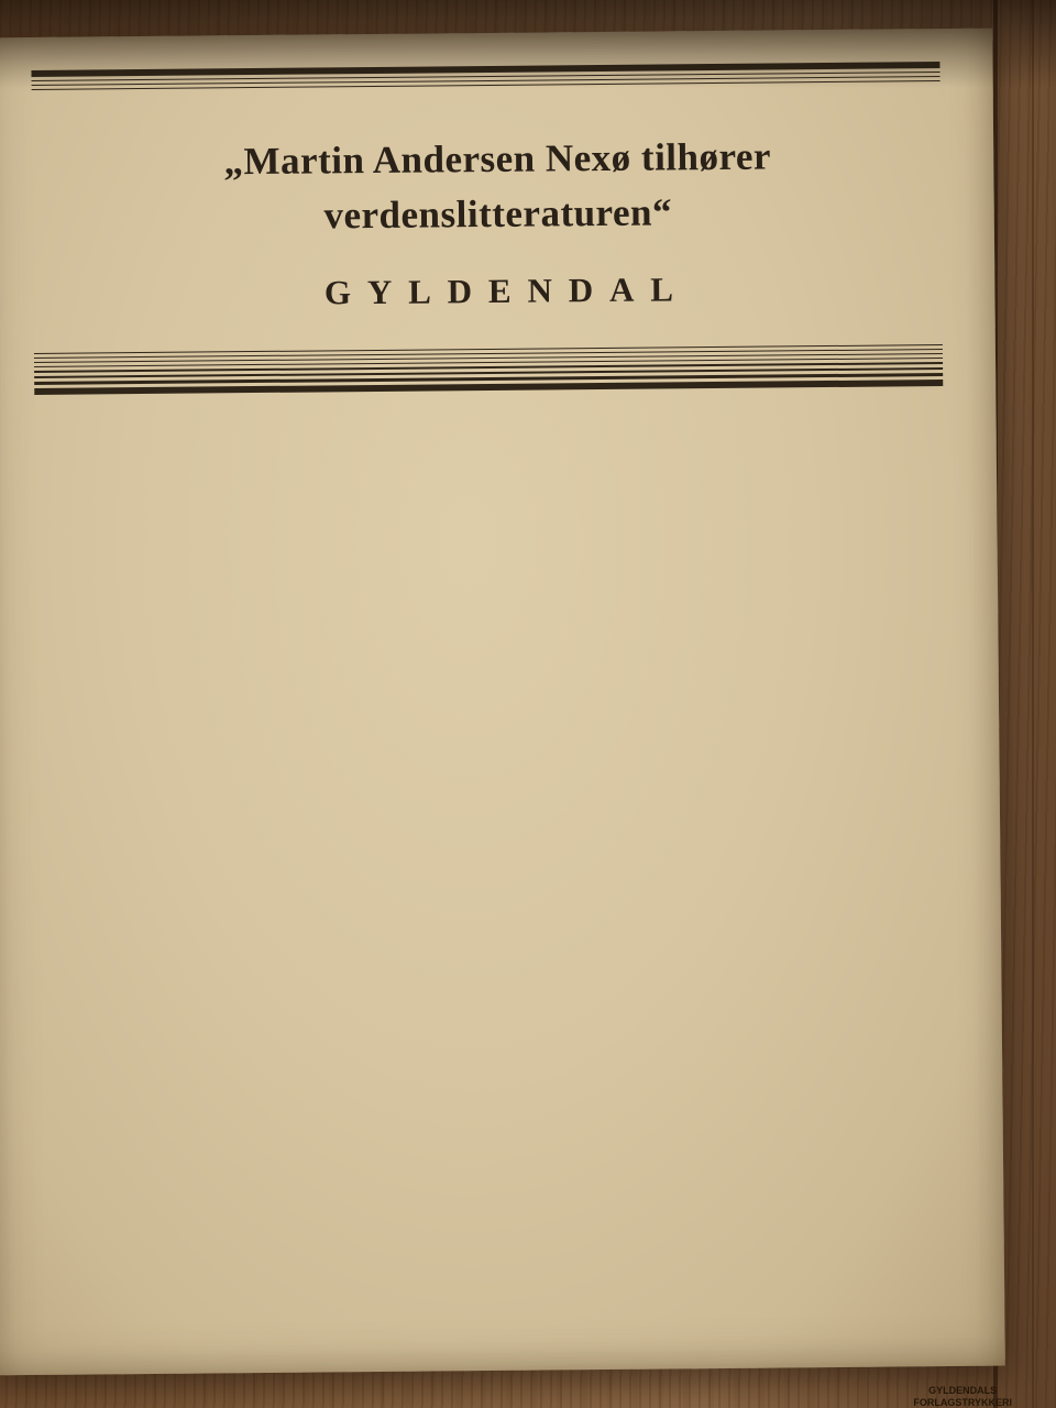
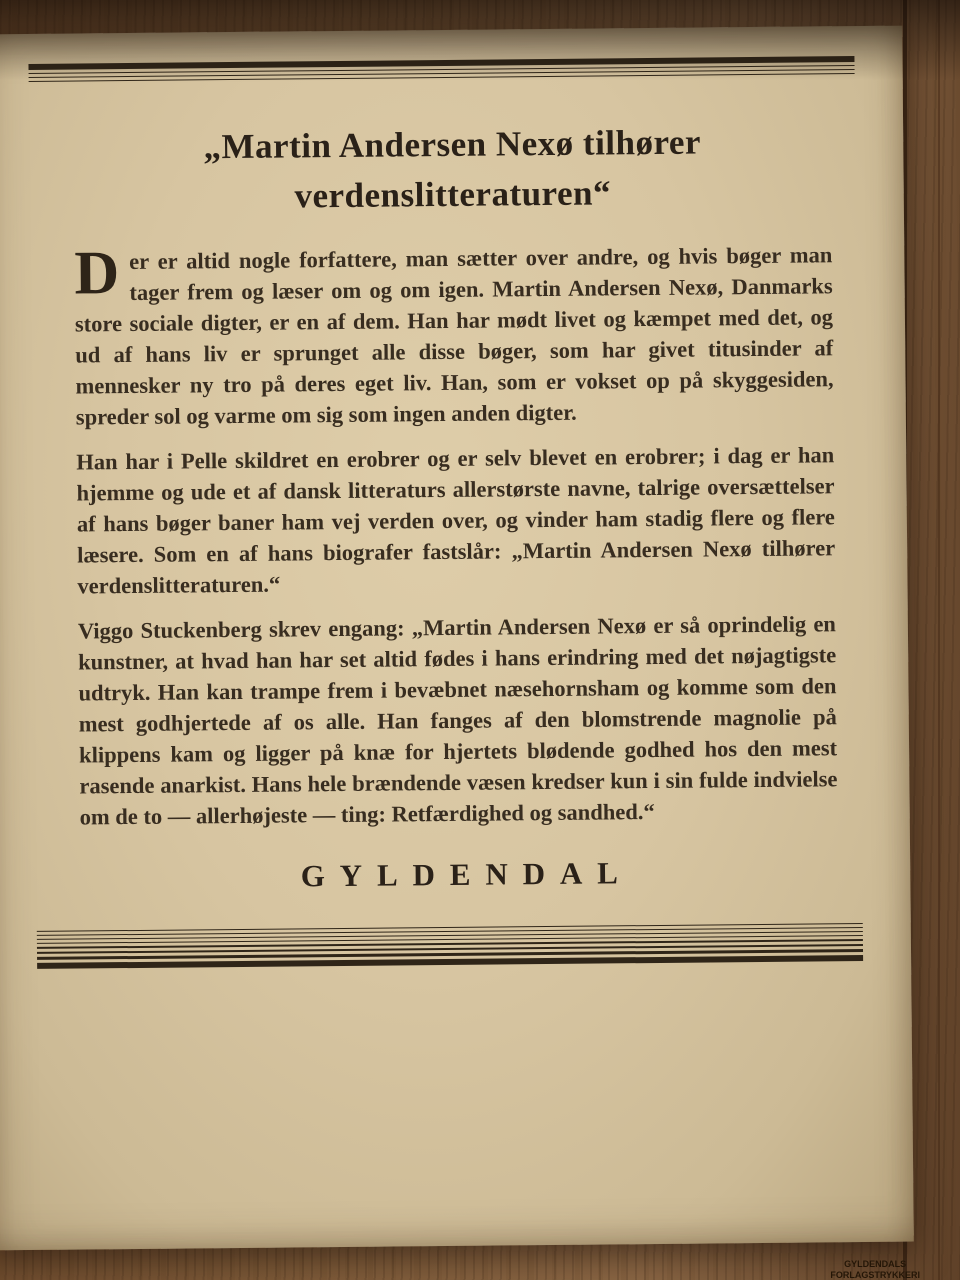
  „Martin Andersen Nexø tilhører
  verdenslitteraturen“
+ D
+ er er altid nogle forfattere, man sætter over andre, og hvis bøger man tager frem og læser om og om igen. Martin Andersen Nexø, Danmarks store sociale digter, er en af dem. Han har mødt livet og kæmpet med det, og ud af hans liv er sprunget alle disse bøger, som har givet titusinder af mennesker ny tro på deres eget liv. Han, som er vokset op på skyggesiden, spreder sol og varme om sig som ingen anden digter.
+ Han har i Pelle skildret en erobrer og er selv blevet en erobrer; i dag er han hjemme og ude et af dansk litteraturs allerstørste navne, talrige oversættelser af hans bøger baner ham vej verden over, og vinder ham stadig flere og flere læsere. Som en af hans biografer fastslår: „Martin Andersen Nexø tilhører verdenslitteraturen.“
+ Viggo Stuckenberg skrev engang: „Martin Andersen Nexø er så oprindelig en kunstner, at hvad han har set altid fødes i hans erindring med det nøjagtigste udtryk. Han kan trampe frem i bevæbnet næsehornsham og komme som den mest godhjertede af os alle. Han fanges af den blomstrende magnolie på klippens kam og ligger på knæ for hjertets blødende godhed hos den mest rasende anarkist. Hans hele brændende væsen kredser kun i sin fulde indvielse om de to — allerhøjeste — ting: Retfærdighed og sandhed.“
  GYLDENDAL
  GYLDENDALS
  FORLAGSTRYKKERI
